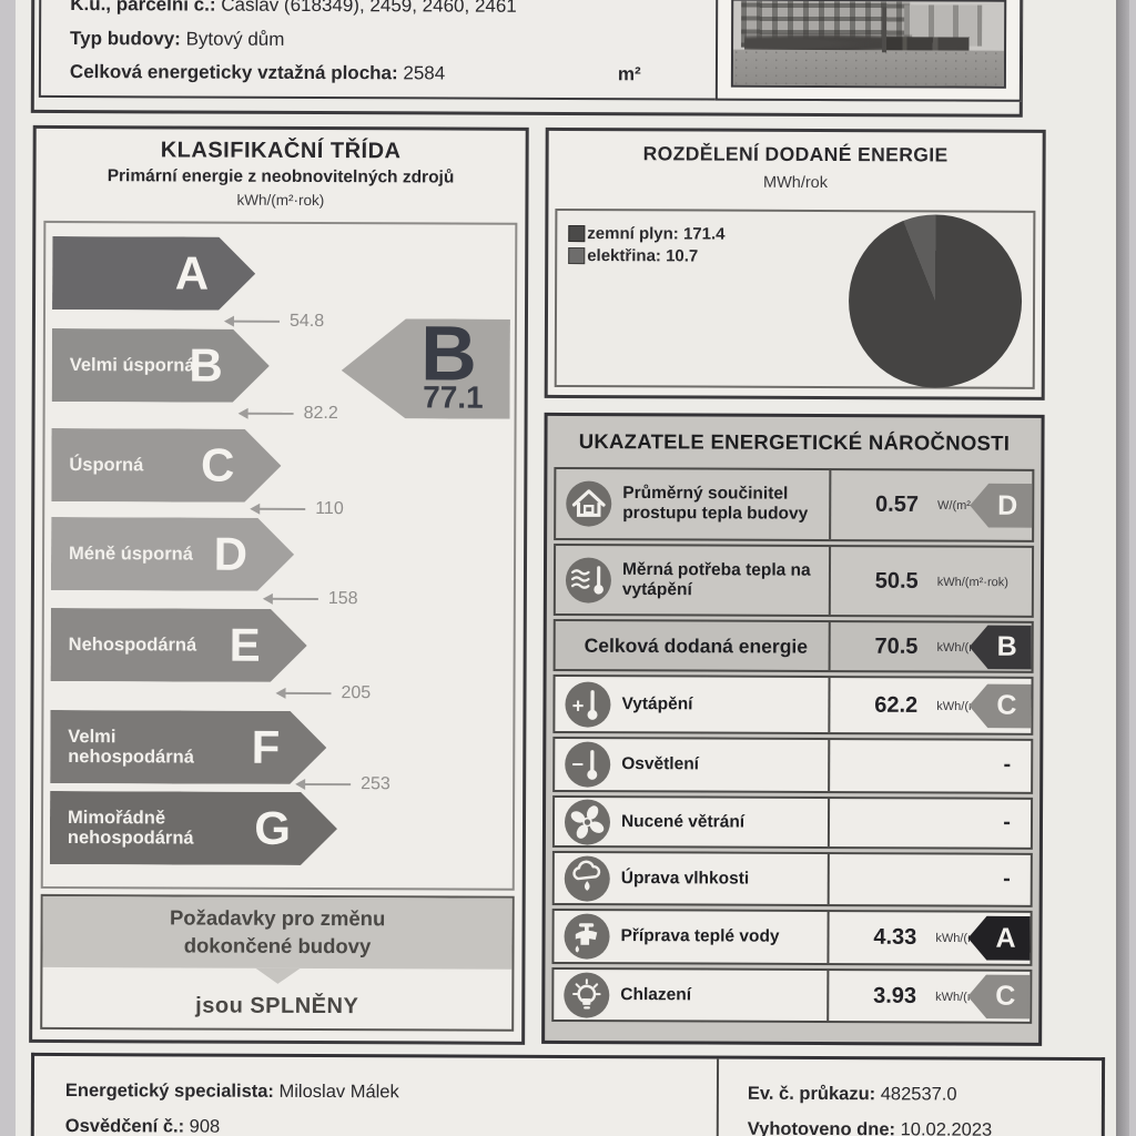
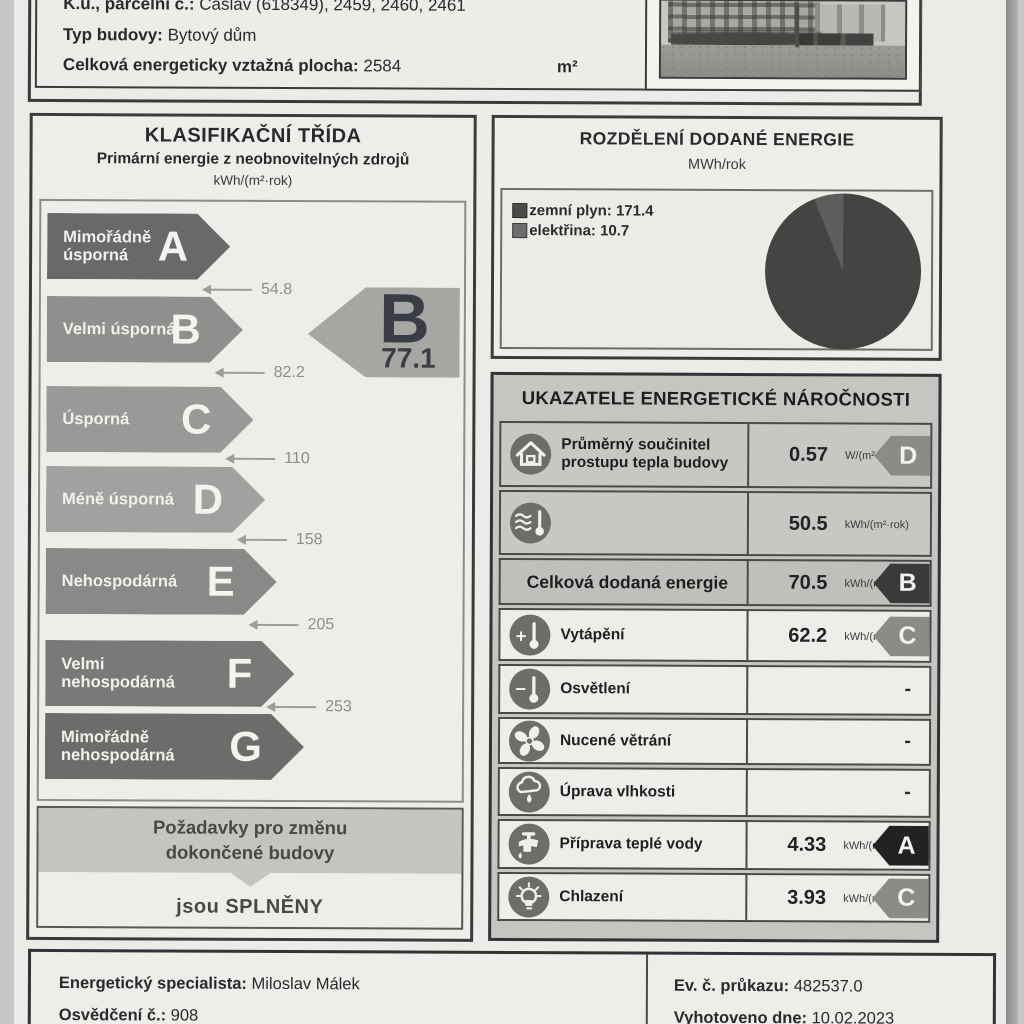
  K.ú., parcelní č.: Čáslav (618349), 2459, 2460, 2461
  Typ budovy: Bytový dům
  Celková energeticky vztažná plocha: 2584
  m²
  KLASIFIKAČNÍ TŘÍDA
  Primární energie z neobnovitelných zdrojů
  kWh/(m²·rok)
+ Mimořádně úsporná
  A
  54.8
  Velmi úsporná
  B
  82.2
  Úsporná
  C
  110
  Méně úsporná
  D
  158
  Nehospodárná
  E
  205
  Velmi nehospodárná
  F
  253
  Mimořádně nehospodárná
  G
  B
  77.1
  Požadavky pro změnu
  dokončené budovy
  jsou SPLNĚNY
  ROZDĚLENÍ DODANÉ ENERGIE
  MWh/rok
  zemní plyn: 171.4
  elektřina: 10.7
  UKAZATELE ENERGETICKÉ NÁROČNOSTI
  Průměrný součinitel prostupu tepla budovy
  0.57
  D
- Měrná potřeba tepla na vytápění
  50.5
  kWh/(m²·rok)
  Celková dodaná energie
  70.5
  B
  +
  Vytápění
  62.2
  C
  −
  Osvětlení
  -
  Nucené větrání
  -
  Úprava vlhkosti
  -
  Příprava teplé vody
  4.33
  A
  Chlazení
  3.93
  C
  Energetický specialista: Miloslav Málek
  Osvědčení č.: 908
  Ev. č. průkazu: 482537.0
  Vyhotoveno dne: 10.02.2023
